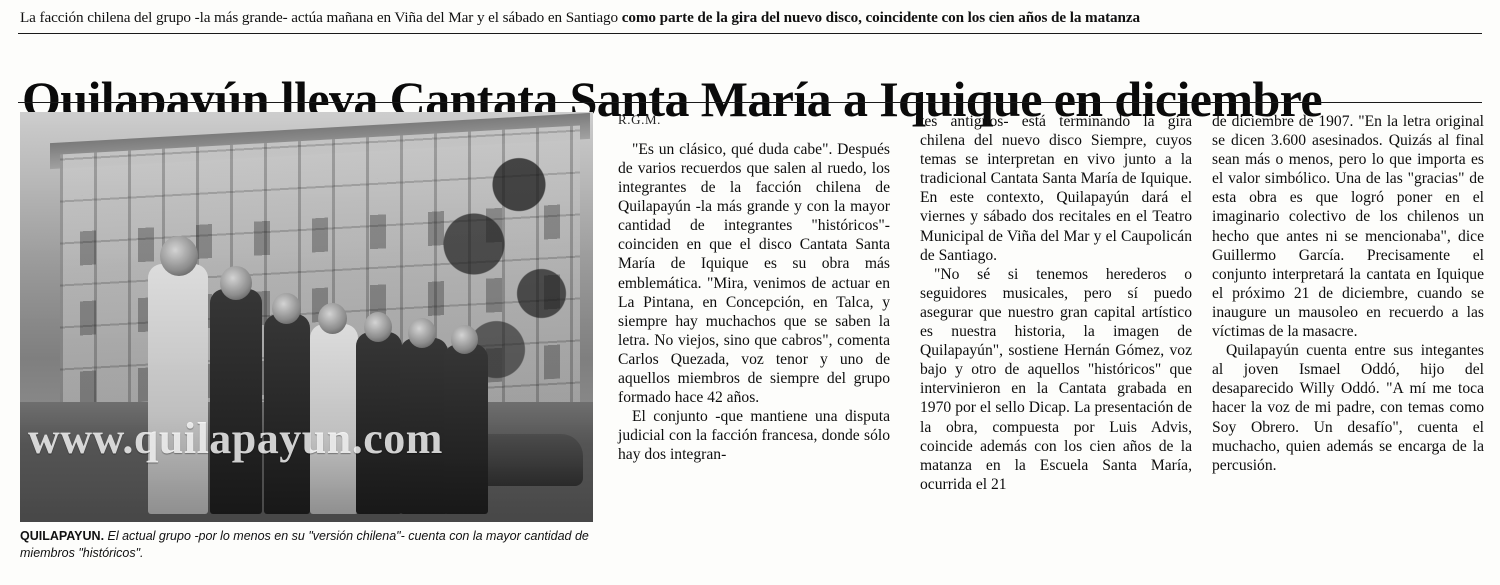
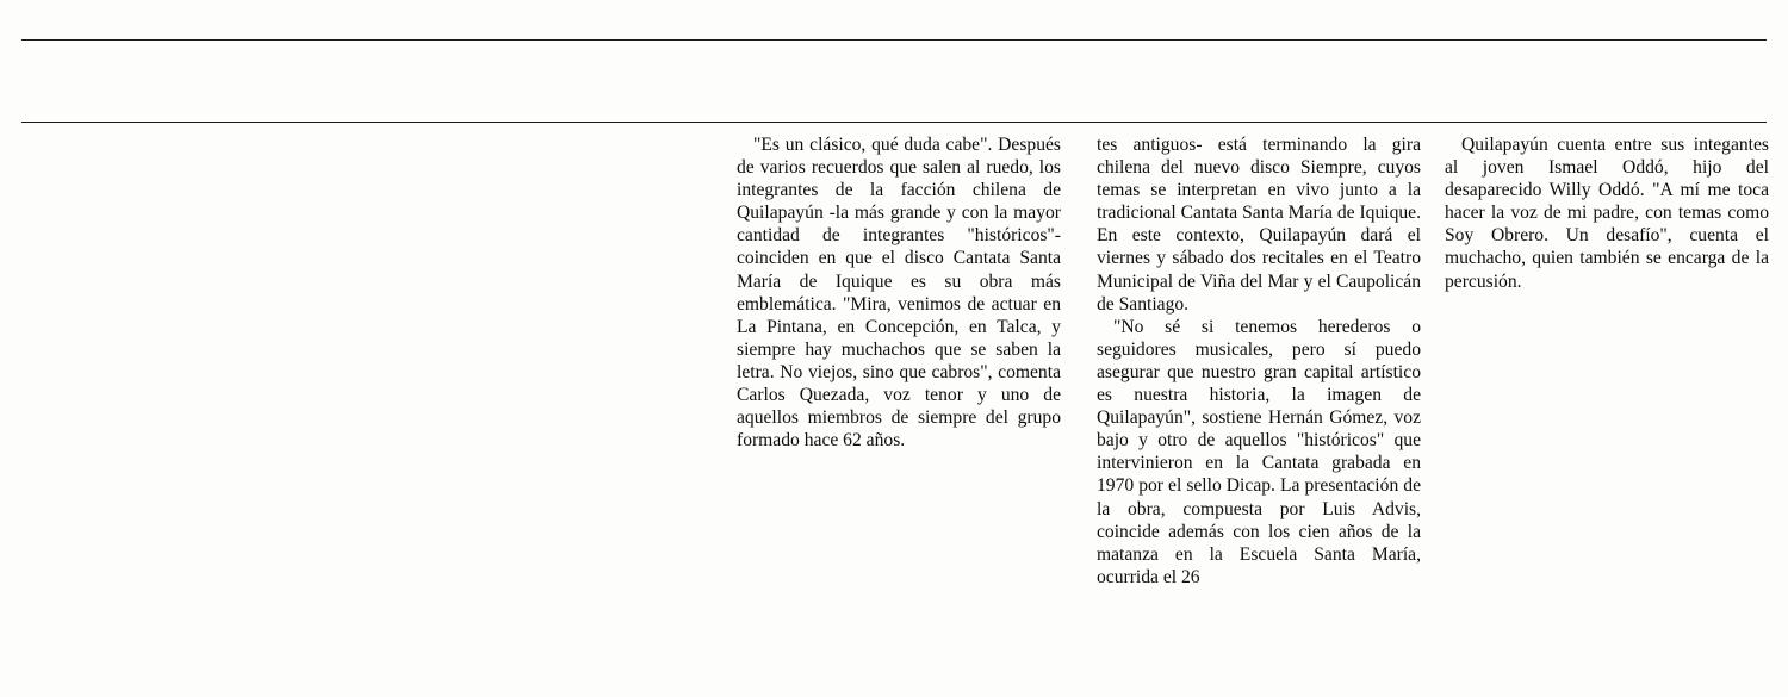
- La facción chilena del grupo -la más grande- actúa mañana en Viña del Mar y el sábado en Santiago como parte de la gira del nuevo disco, coincidente con los cien años de la matanza
- Quilapayún lleva Cantata Santa María a Iquique en diciembre
- www.quilapayun.com
- QUILAPAYUN. El actual grupo -por lo menos en su "versión chilena"- cuenta con la mayor cantidad de miembros "históricos".
- R.G.M.
- "Es un clásico, qué duda cabe". Después de varios recuerdos que salen al ruedo, los integrantes de la facción chilena de Quilapayún -la más grande y con la mayor cantidad de integrantes "históricos"- coinciden en que el disco Cantata Santa María de Iquique es su obra más emblemática. "Mira, venimos de actuar en La Pintana, en Concepción, en Talca, y siempre hay muchachos que se saben la letra. No viejos, sino que cabros", comenta Carlos Quezada, voz tenor y uno de aquellos miembros de siempre del grupo formado hace 42 años.
+ "Es un clásico, qué duda cabe". Después de varios recuerdos que salen al ruedo, los integrantes de la facción chilena de Quilapayún -la más grande y con la mayor cantidad de integrantes "históricos"- coinciden en que el disco Cantata Santa María de Iquique es su obra más emblemática. "Mira, venimos de actuar en La Pintana, en Concepción, en Talca, y siempre hay muchachos que se saben la letra. No viejos, sino que cabros", comenta Carlos Quezada, voz tenor y uno de aquellos miembros de siempre del grupo formado hace 62 años.
- El conjunto -que mantiene una disputa judicial con la facción francesa, donde sólo hay dos integran-
  tes antiguos- está terminando la gira chilena del nuevo disco Siempre, cuyos temas se interpretan en vivo junto a la tradicional Cantata Santa María de Iquique. En este contexto, Quilapayún dará el viernes y sábado dos recitales en el Teatro Municipal de Viña del Mar y el Caupolicán de Santiago.
- "No sé si tenemos herederos o seguidores musicales, pero sí puedo asegurar que nuestro gran capital artístico es nuestra historia, la imagen de Quilapayún", sostiene Hernán Gómez, voz bajo y otro de aquellos "históricos" que intervinieron en la Cantata grabada en 1970 por el sello Dicap. La presentación de la obra, compuesta por Luis Advis, coincide además con los cien años de la matanza en la Escuela Santa María, ocurrida el 21
+ "No sé si tenemos herederos o seguidores musicales, pero sí puedo asegurar que nuestro gran capital artístico es nuestra historia, la imagen de Quilapayún", sostiene Hernán Gómez, voz bajo y otro de aquellos "históricos" que intervinieron en la Cantata grabada en 1970 por el sello Dicap. La presentación de la obra, compuesta por Luis Advis, coincide además con los cien años de la matanza en la Escuela Santa María, ocurrida el 26
- de diciembre de 1907. "En la letra original se dicen 3.600 asesinados. Quizás al final sean más o menos, pero lo que importa es el valor simbólico. Una de las "gracias" de esta obra es que logró poner en el imaginario colectivo de los chilenos un hecho que antes ni se mencionaba", dice Guillermo García. Precisamente el conjunto interpretará la cantata en Iquique el próximo 21 de diciembre, cuando se inaugure un mausoleo en recuerdo a las víctimas de la masacre.
- Quilapayún cuenta entre sus integantes al joven Ismael Oddó, hijo del desaparecido Willy Oddó. "A mí me toca hacer la voz de mi padre, con temas como Soy Obrero. Un desafío", cuenta el muchacho, quien además se encarga de la percusión.
+ Quilapayún cuenta entre sus integantes al joven Ismael Oddó, hijo del desaparecido Willy Oddó. "A mí me toca hacer la voz de mi padre, con temas como Soy Obrero. Un desafío", cuenta el muchacho, quien también se encarga de la percusión.
